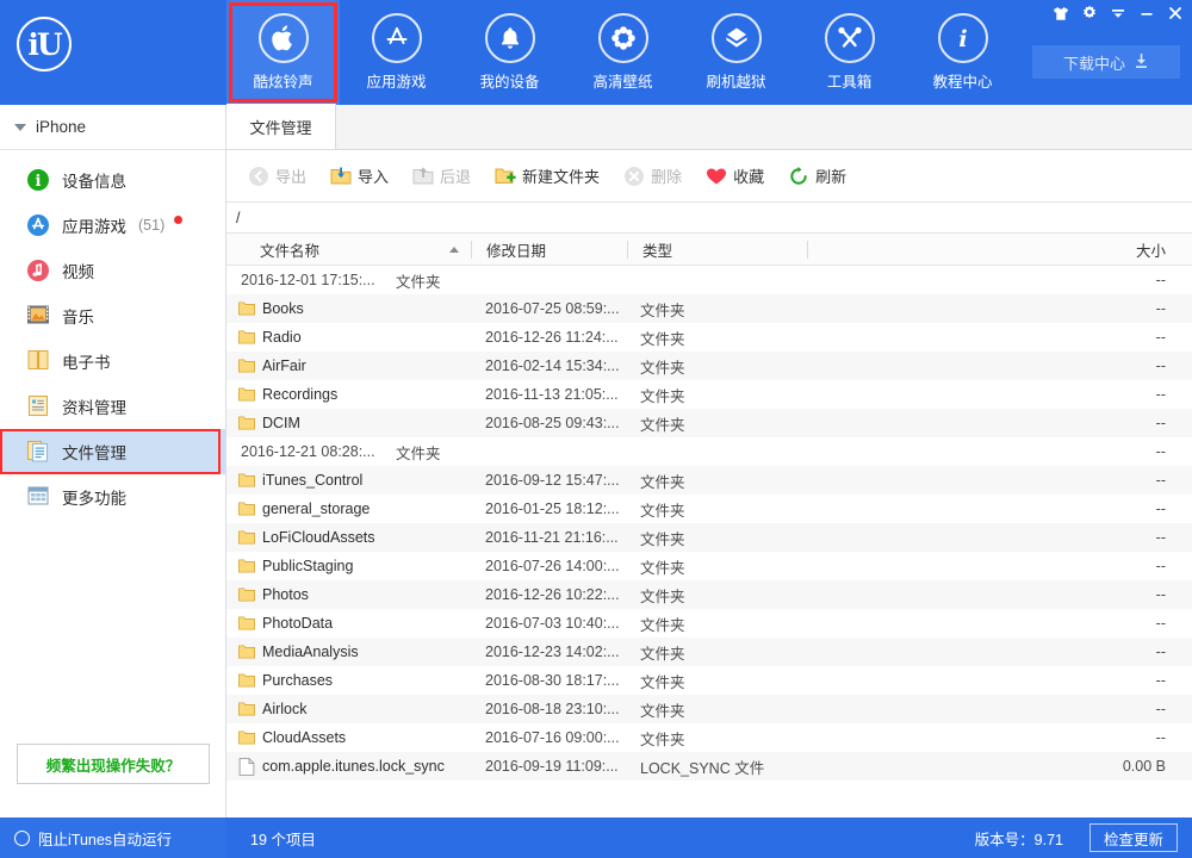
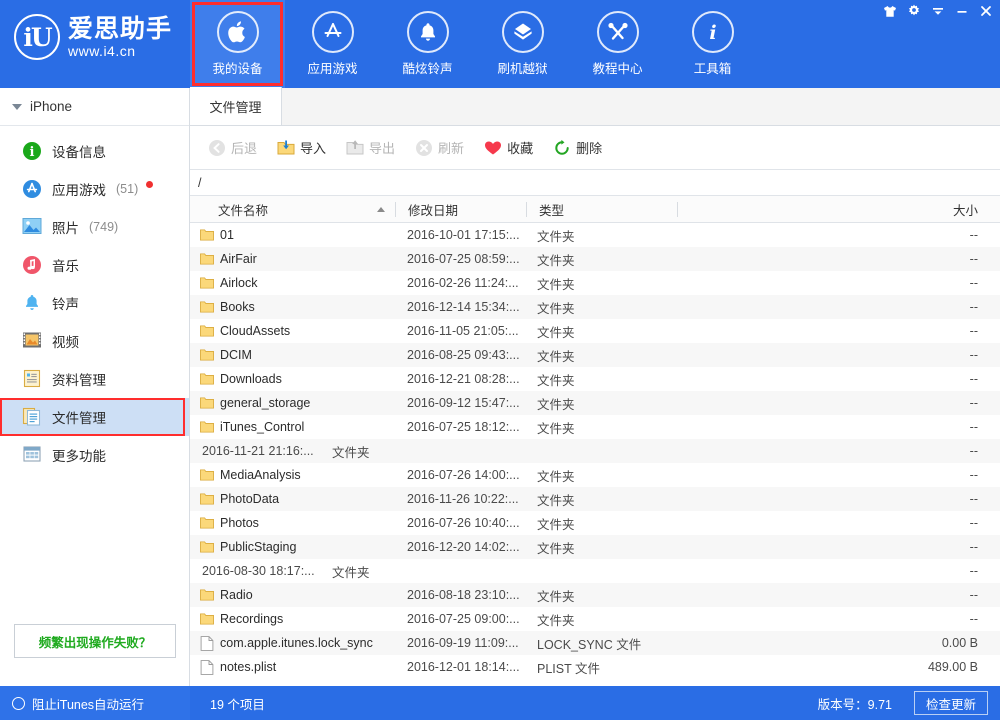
  iU
+ 爱思助手
+ www.i4.cn
- 酷炫铃声
+ 我的设备
  应用游戏
- 我的设备
+ 酷炫铃声
- 高清壁纸
  刷机越狱
- 工具箱
+ 教程中心
  i
- 教程中心
+ 工具箱
- 下载中心
  iPhone
  i
  设备信息
  应用游戏
  (51)
+ 照片
+ (749)
- 视频
+ 音乐
+ 铃声
- 音乐
+ 视频
- 电子书
  资料管理
  文件管理
  更多功能
  频繁出现操作失败？
  文件管理
- 导出
+ 后退
  导入
- 后退
+ 导出
- 新建文件夹
- 删除
+ 刷新
  收藏
- 刷新
+ 删除
  /
  文件名称
  修改日期
  类型
  大小
+ 01
- 2016-12-01 17:15:...
+ 2016-10-01 17:15:...
  文件夹
  --
- Books
+ AirFair
  2016-07-25 08:59:...
  文件夹
  --
- Radio
+ Airlock
- 2016-12-26 11:24:...
+ 2016-02-26 11:24:...
  文件夹
  --
- AirFair
+ Books
- 2016-02-14 15:34:...
+ 2016-12-14 15:34:...
  文件夹
  --
- Recordings
+ CloudAssets
- 2016-11-13 21:05:...
+ 2016-11-05 21:05:...
  文件夹
  --
  DCIM
  2016-08-25 09:43:...
  文件夹
  --
+ Downloads
  2016-12-21 08:28:...
  文件夹
  --
- iTunes_Control
+ general_storage
  2016-09-12 15:47:...
  文件夹
  --
- general_storage
+ iTunes_Control
- 2016-01-25 18:12:...
+ 2016-07-25 18:12:...
  文件夹
  --
- LoFiCloudAssets
  2016-11-21 21:16:...
  文件夹
  --
- PublicStaging
+ MediaAnalysis
  2016-07-26 14:00:...
  文件夹
  --
- Photos
+ PhotoData
- 2016-12-26 10:22:...
+ 2016-11-26 10:22:...
  文件夹
  --
- PhotoData
+ Photos
- 2016-07-03 10:40:...
+ 2016-07-26 10:40:...
  文件夹
  --
- MediaAnalysis
+ PublicStaging
- 2016-12-23 14:02:...
+ 2016-12-20 14:02:...
  文件夹
  --
- Purchases
  2016-08-30 18:17:...
  文件夹
  --
- Airlock
+ Radio
  2016-08-18 23:10:...
  文件夹
  --
- CloudAssets
+ Recordings
- 2016-07-16 09:00:...
+ 2016-07-25 09:00:...
  文件夹
  --
  com.apple.itunes.lock_sync
  2016-09-19 11:09:...
  LOCK_SYNC 文件
  0.00 B
+ notes.plist
+ 2016-12-01 18:14:...
+ PLIST 文件
+ 489.00 B
  阻止iTunes自动运行
  19 个项目
  版本号：9.71
  检查更新
